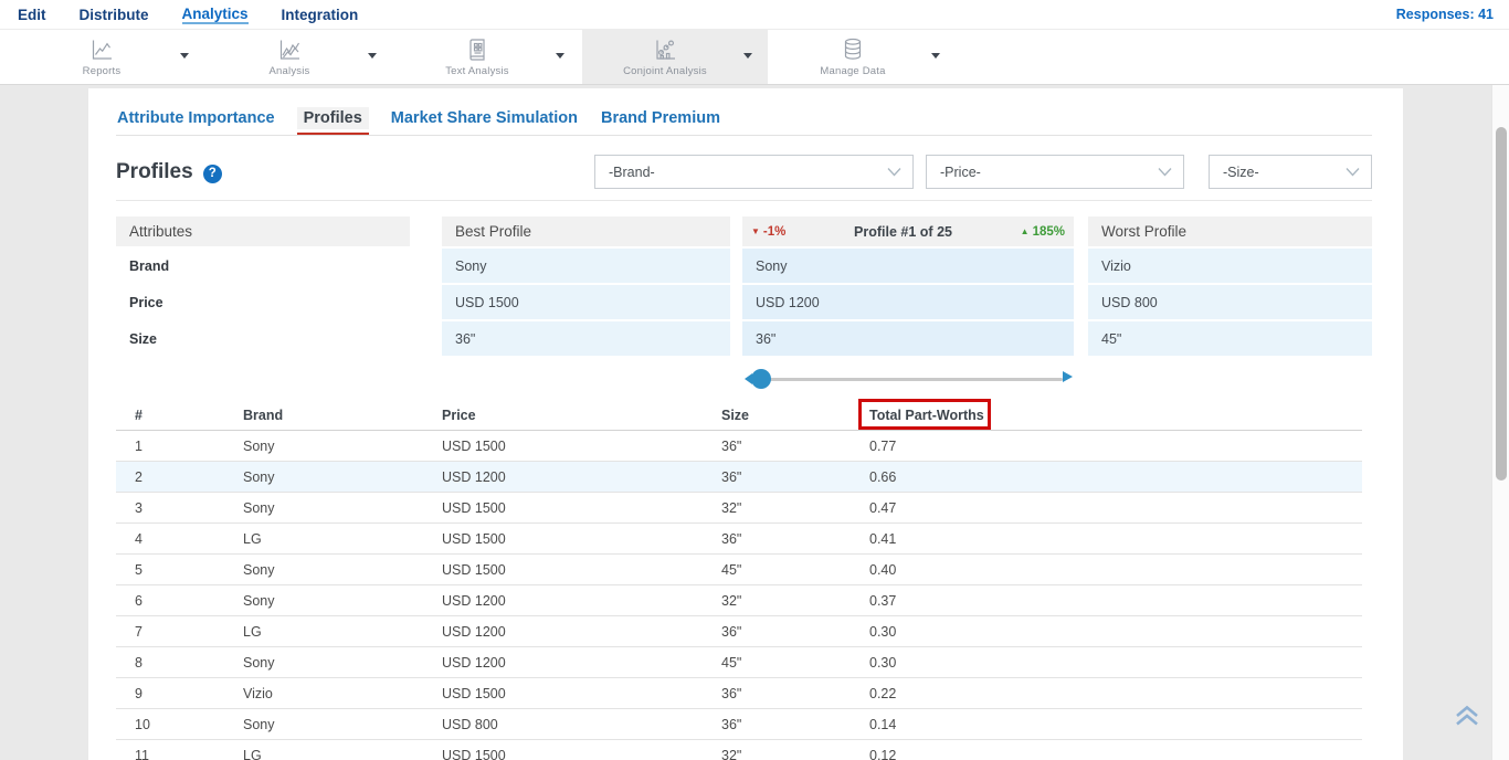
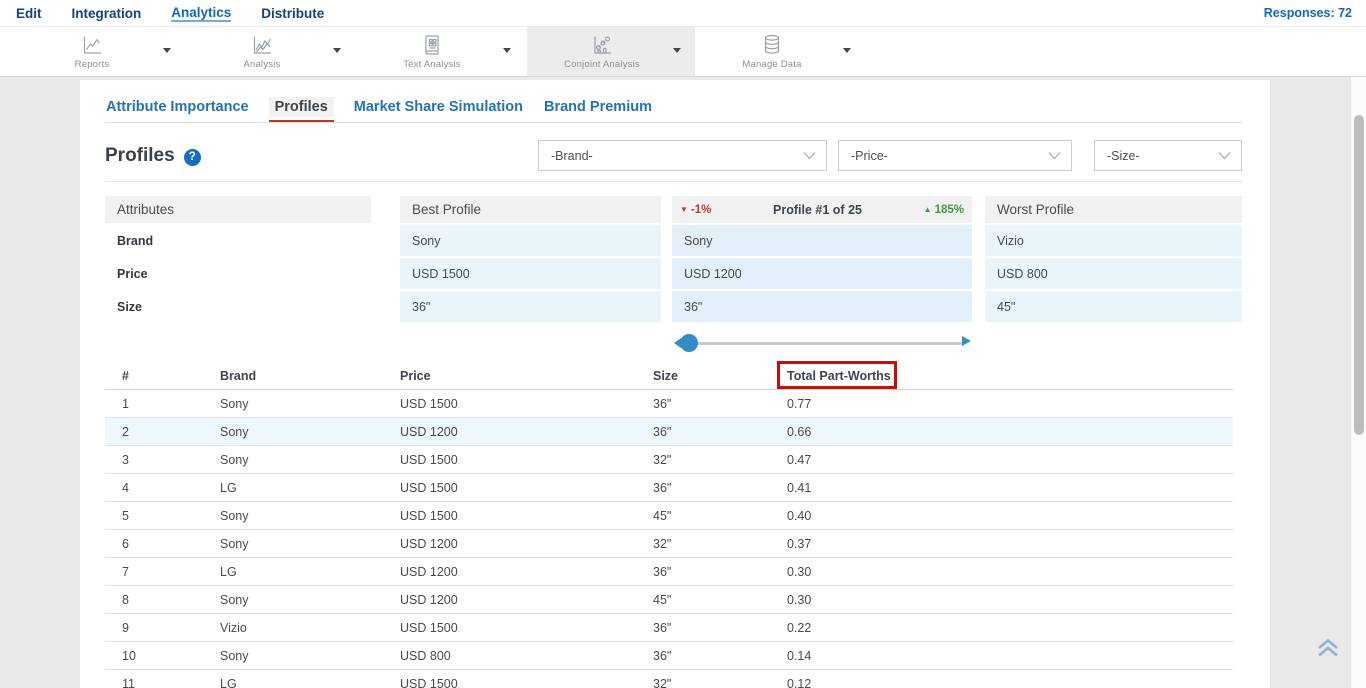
  Edit
- Distribute
+ Integration
  Analytics
- Integration
+ Distribute
- Responses: 41
+ Responses: 72
  Reports
  Analysis
  Text Analysis
  Conjoint Analysis
  Manage Data
  Attribute Importance
  Profiles
  Market Share Simulation
  Brand Premium
  Profiles
  ?
  -Brand-
  -Price-
  -Size-
  Attributes
  Best Profile
  ▼
  -1%
  Profile #1 of 25
  ▲
  185%
  Worst Profile
  Brand
  Price
  Size
  Sony
  USD 1500
  36"
  Sony
  USD 1200
  36"
  Vizio
  USD 800
  45"
  #
  Brand
  Price
  Size
  Total Part-Worths
  1
  Sony
  USD 1500
  36"
  0.77
  2
  Sony
  USD 1200
  36"
  0.66
  3
  Sony
  USD 1500
  32"
  0.47
  4
  LG
  USD 1500
  36"
  0.41
  5
  Sony
  USD 1500
  45"
  0.40
  6
  Sony
  USD 1200
  32"
  0.37
  7
  LG
  USD 1200
  36"
  0.30
  8
  Sony
  USD 1200
  45"
  0.30
  9
  Vizio
  USD 1500
  36"
  0.22
  10
  Sony
  USD 800
  36"
  0.14
  11
  LG
  USD 1500
  32"
  0.12
